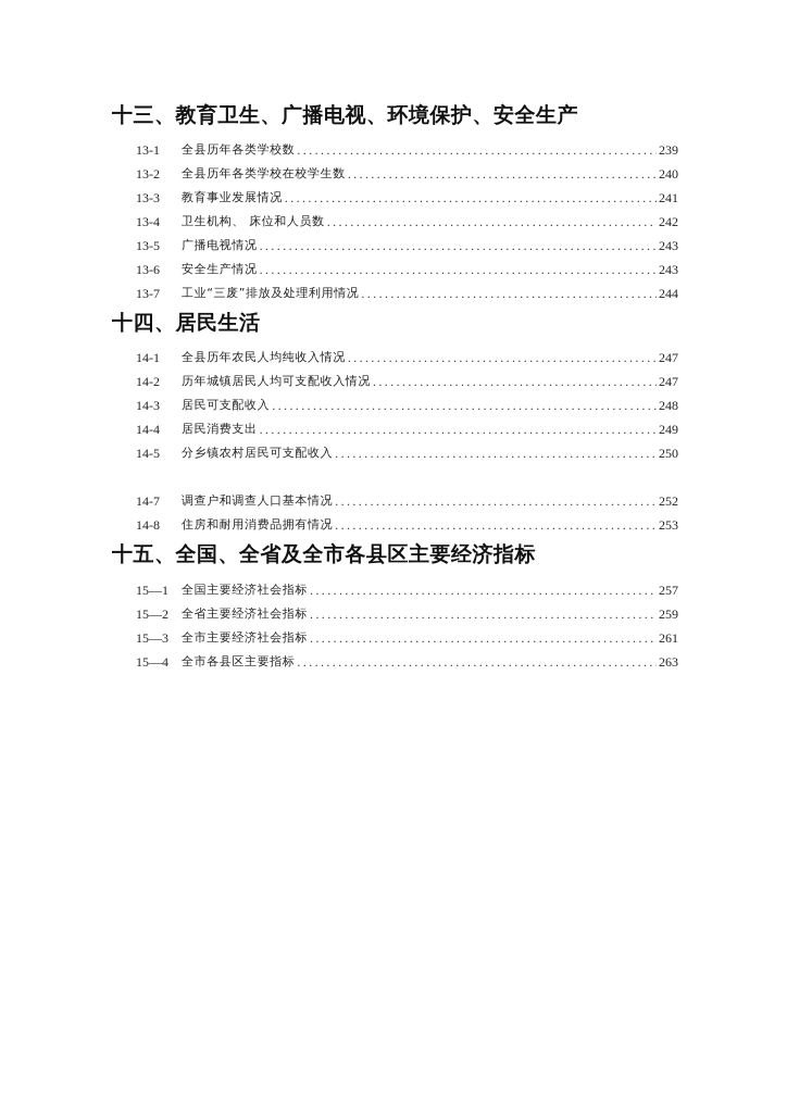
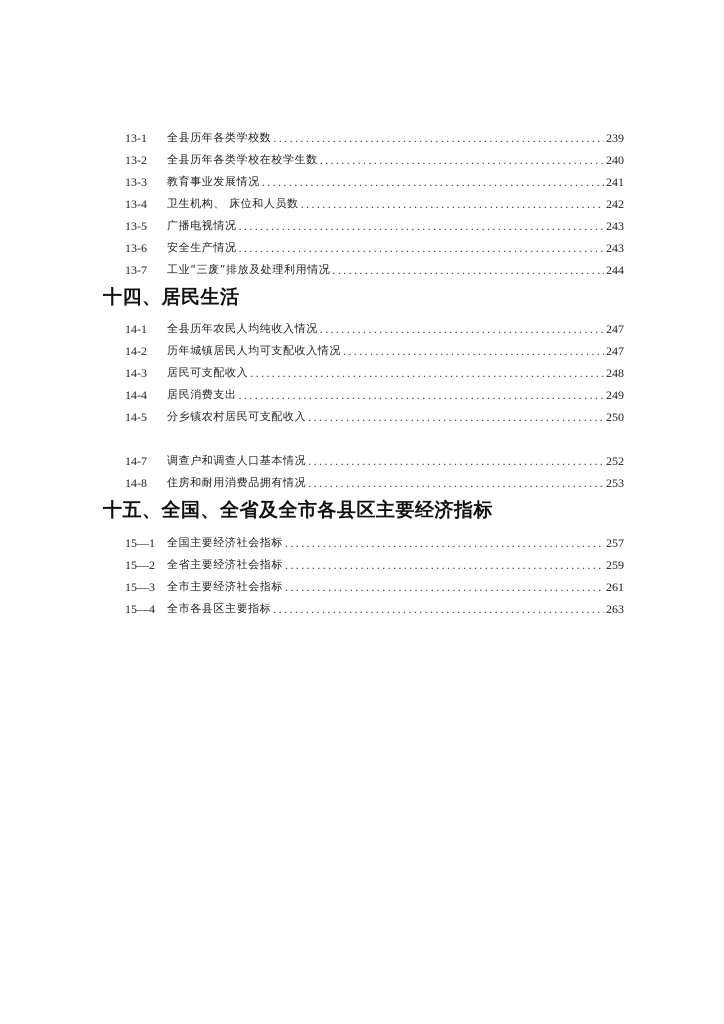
- 十三、教育卫生、广播电视、环境保护、安全生产
  13-1
  全县历年各类学校数
  239
  13-2
  全县历年各类学校在校学生数
  240
  13-3
  教育事业发展情况
  241
  13-4
  卫生机构、 床位和人员数
  242
  13-5
  广播电视情况
  243
  13-6
  安全生产情况
  243
  13-7
  工业“三废”排放及处理利用情况
  244
  十四、居民生活
  14-1
  全县历年农民人均纯收入情况
  247
  14-2
  历年城镇居民人均可支配收入情况
  247
  14-3
  居民可支配收入
  248
  14-4
  居民消费支出
  249
  14-5
  分乡镇农村居民可支配收入
  250
  14-7
  调查户和调查人口基本情况
  252
  14-8
  住房和耐用消费品拥有情况
  253
  十五、全国、全省及全市各县区主要经济指标
  15—1
  全国主要经济社会指标
  257
  15—2
  全省主要经济社会指标
  259
  15—3
  全市主要经济社会指标
  261
  15—4
  全市各县区主要指标
  263
